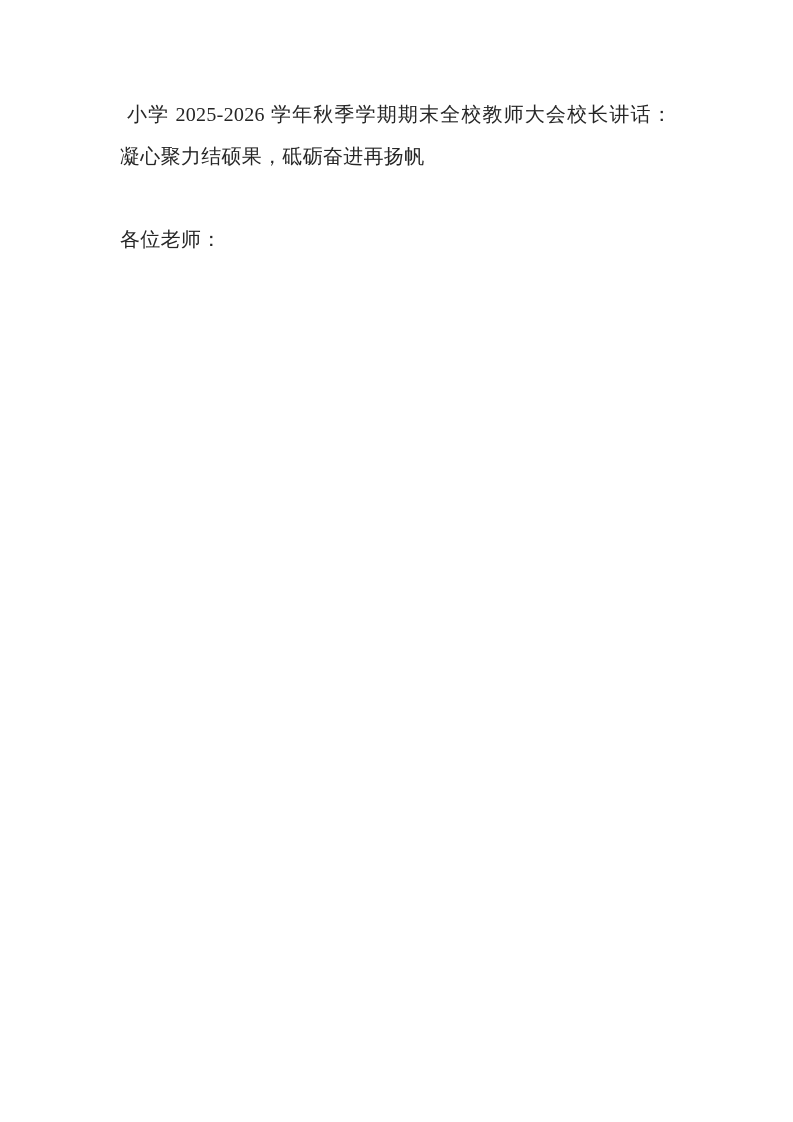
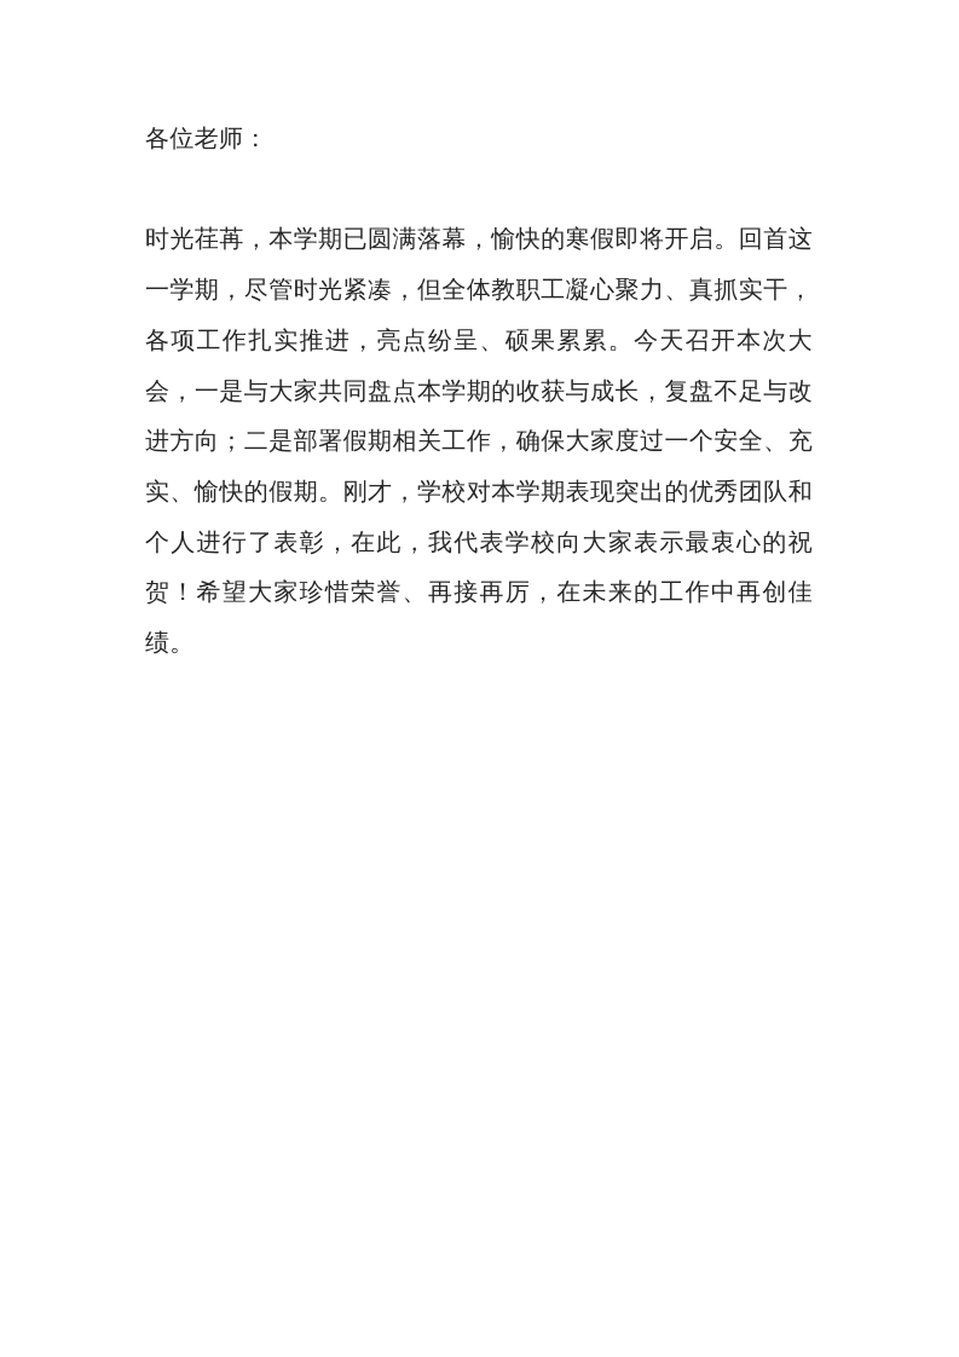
- 小学 2025-2026 学年秋季学期期末全校教师大会校长讲话：凝心聚力结硕果，砥砺奋进再扬帆
  各位老师：
+ 时光荏苒，本学期已圆满落幕，愉快的寒假即将开启。回首这一学期，尽管时光紧凑，但全体教职工凝心聚力、真抓实干，各项工作扎实推进，亮点纷呈、硕果累累。今天召开本次大会，一是与大家共同盘点本学期的收获与成长，复盘不足与改进方向；二是部署假期相关工作，确保大家度过一个安全、充实、愉快的假期。刚才，学校对本学期表现突出的优秀团队和个人进行了表彰，在此，我代表学校向大家表示最衷心的祝贺！希望大家珍惜荣誉、再接再厉，在未来的工作中再创佳绩。
